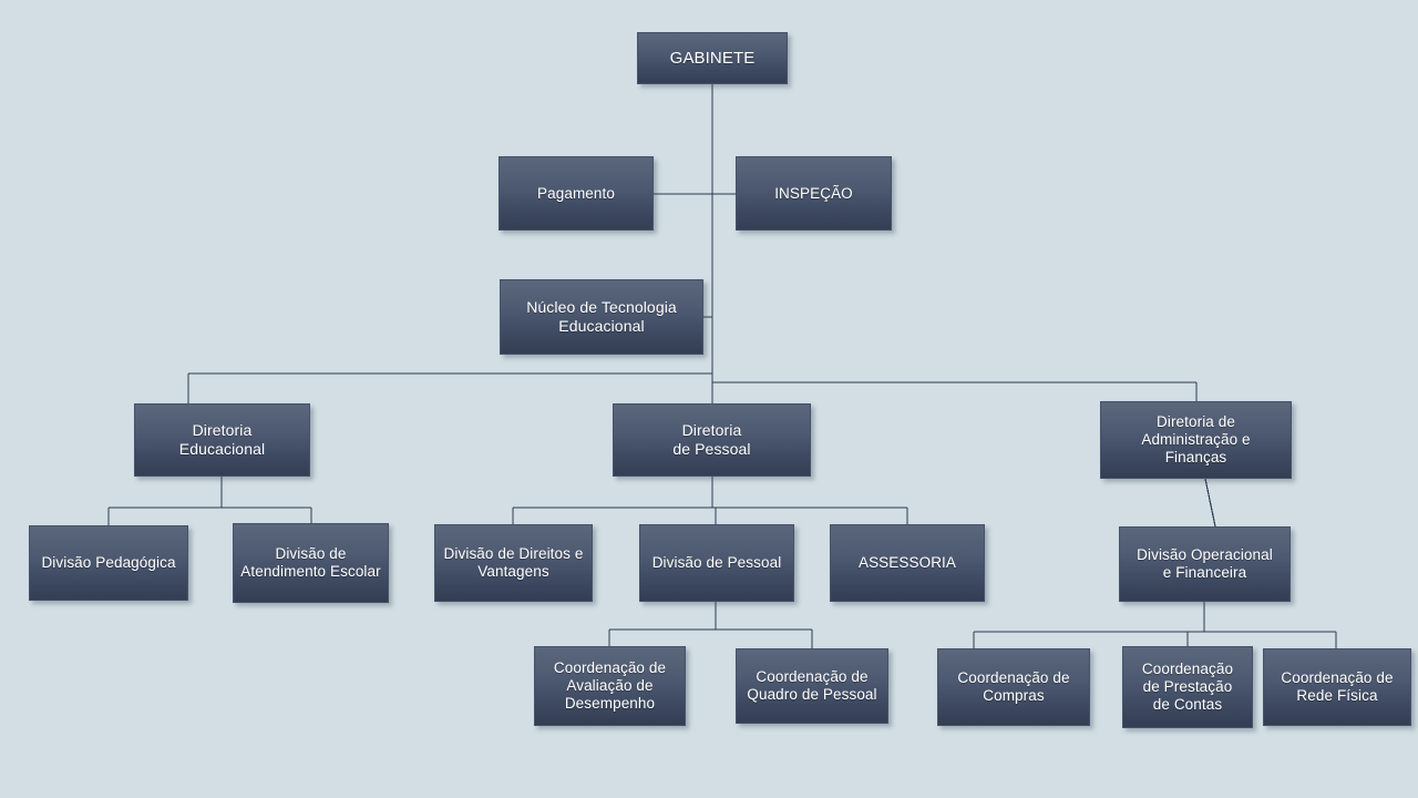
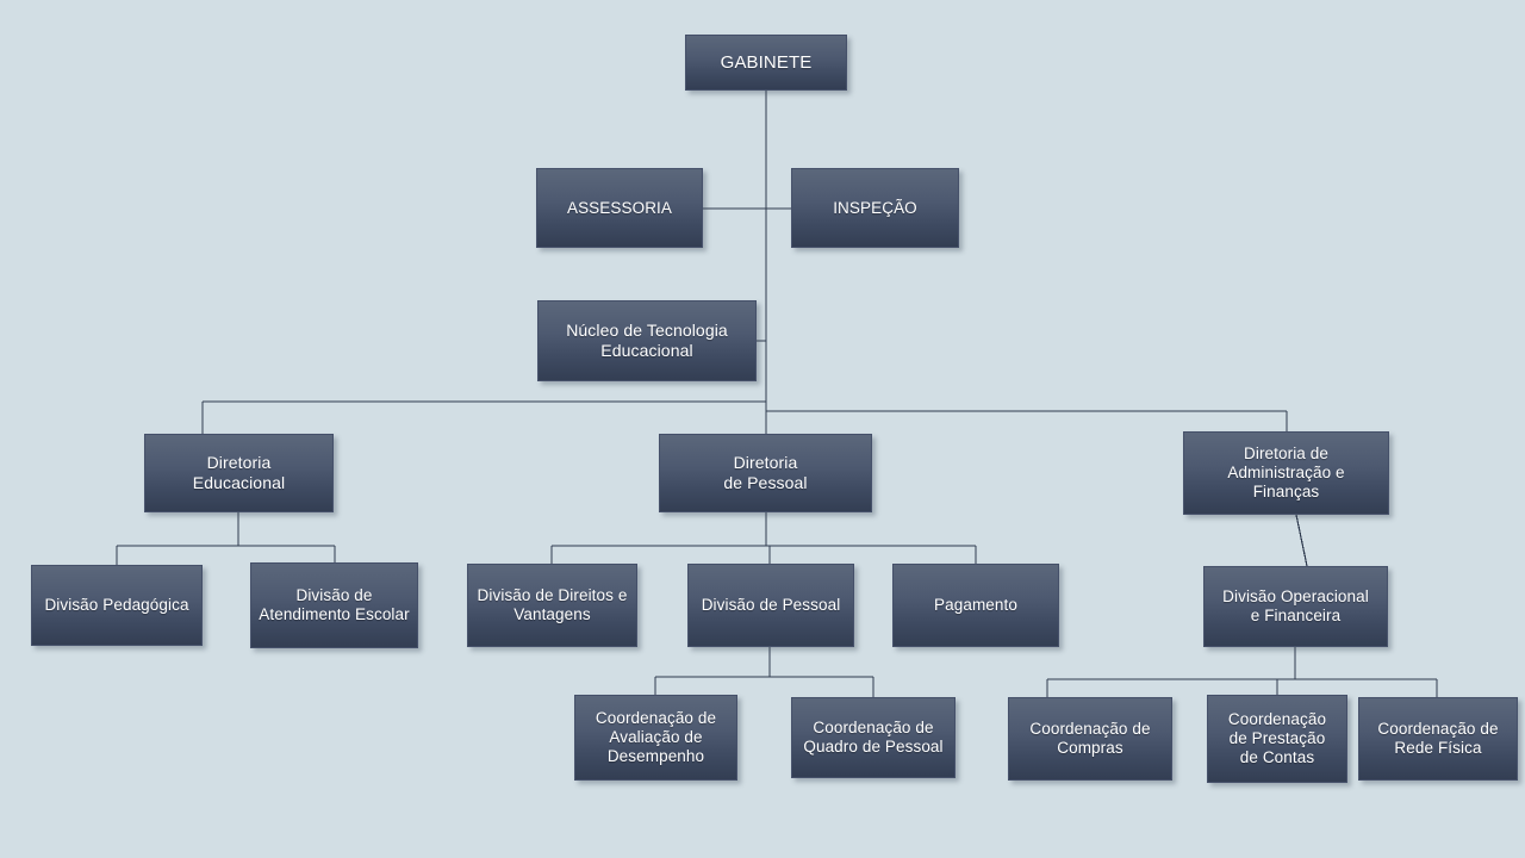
  GABINETE
- Pagamento
+ ASSESSORIA
  INSPEÇÃO
  Núcleo de Tecnologia
  Educacional
  Diretoria
  Educacional
  Diretoria
  de Pessoal
  Diretoria de
  Administração e
  Finanças
  Divisão Pedagógica
  Divisão de
  Atendimento Escolar
  Divisão de Direitos e
  Vantagens
  Divisão de Pessoal
- ASSESSORIA
+ Pagamento
  Divisão Operacional
  e Financeira
  Coordenação de
  Avaliação de
  Desempenho
  Coordenação de
  Quadro de Pessoal
  Coordenação de
  Compras
  Coordenação
  de Prestação
  de Contas
  Coordenação de
  Rede Física
